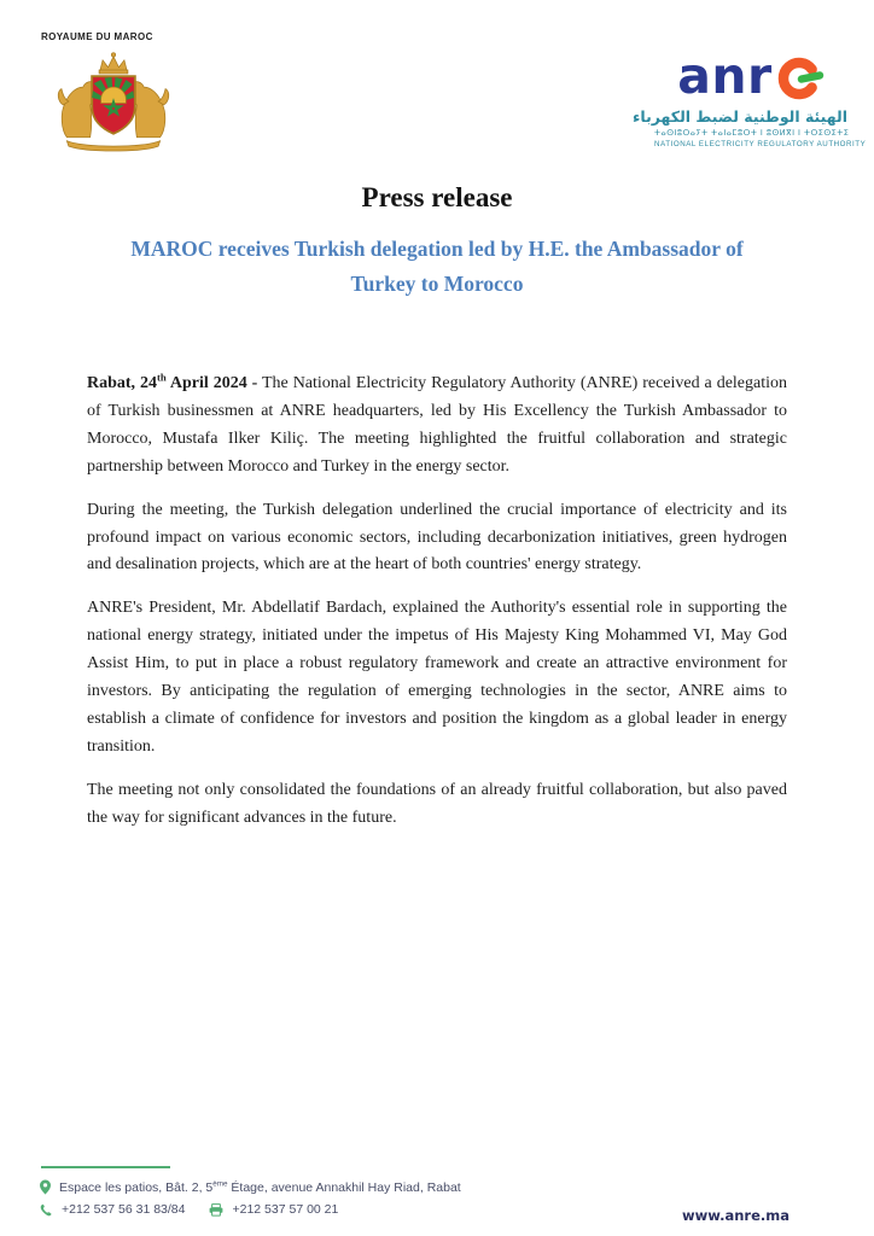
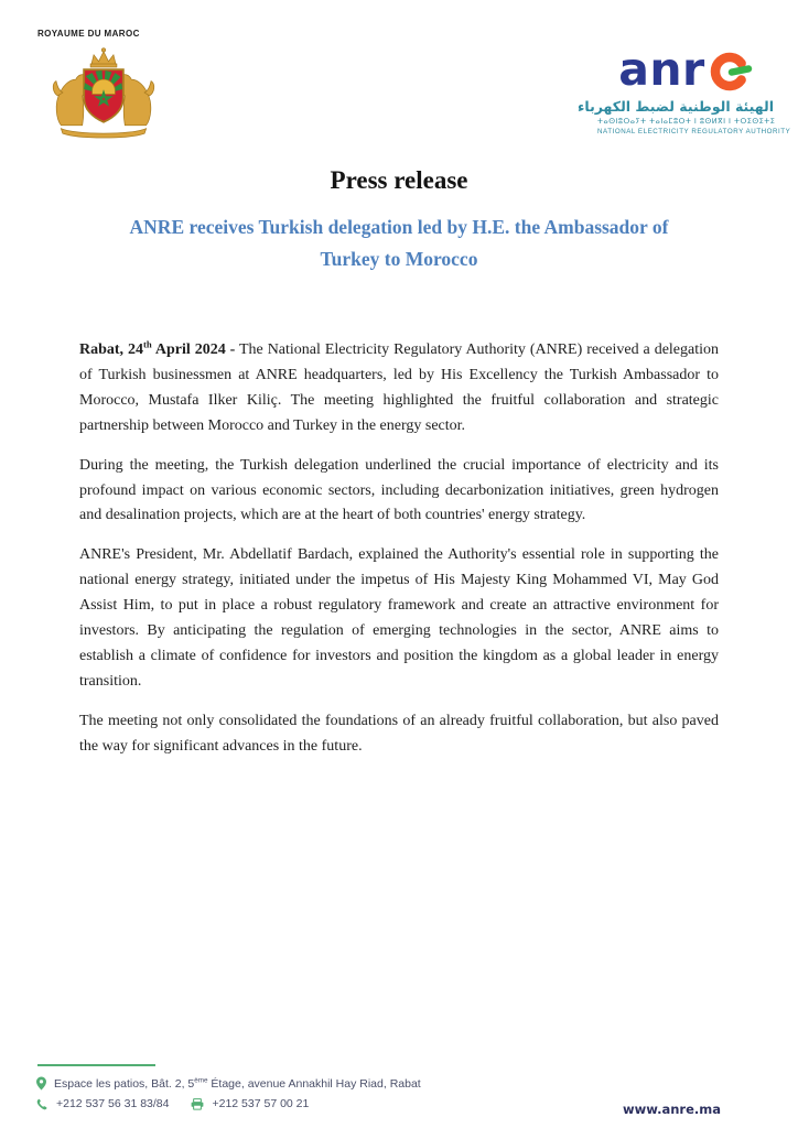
  ROYAUME DU MAROC
  anr
  الهيئة الوطنية لضبط الكهرباء
  ⵜⴰⵙⵏⵓⵔⴰⵢⵜ ⵜⴰⵏⴰⵎⵓⵔⵜ ⵏ ⵓⵙⵍⴳⵏ ⵏ ⵜⵔⵉⵙⵉⵜⵉ
  Press release
- MAROC receives Turkish delegation led by H.E. the Ambassador of
+ ANRE receives Turkish delegation led by H.E. the Ambassador of
  Turkey to Morocco
  Rabat, 24th April 2024 - The National Electricity Regulatory Authority (ANRE) received a delegation of Turkish businessmen at ANRE headquarters, led by His Excellency the Turkish Ambassador to Morocco, Mustafa Ilker Kiliç. The meeting highlighted the fruitful collaboration and strategic partnership between Morocco and Turkey in the energy sector.
  During the meeting, the Turkish delegation underlined the crucial importance of electricity and its profound impact on various economic sectors, including decarbonization initiatives, green hydrogen and desalination projects, which are at the heart of both countries' energy strategy.
  ANRE's President, Mr. Abdellatif Bardach, explained the Authority's essential role in supporting the national energy strategy, initiated under the impetus of His Majesty King Mohammed VI, May God Assist Him, to put in place a robust regulatory framework and create an attractive environment for investors. By anticipating the regulation of emerging technologies in the sector, ANRE aims to establish a climate of confidence for investors and position the kingdom as a global leader in energy transition.
  The meeting not only consolidated the foundations of an already fruitful collaboration, but also paved the way for significant advances in the future.
  Espace les patios, Bât. 2, 5 Étage, avenue Annakhil Hay Riad, Rabat
  +212 537 56 31 83/84
  +212 537 57 00 21
  www.anre.ma
